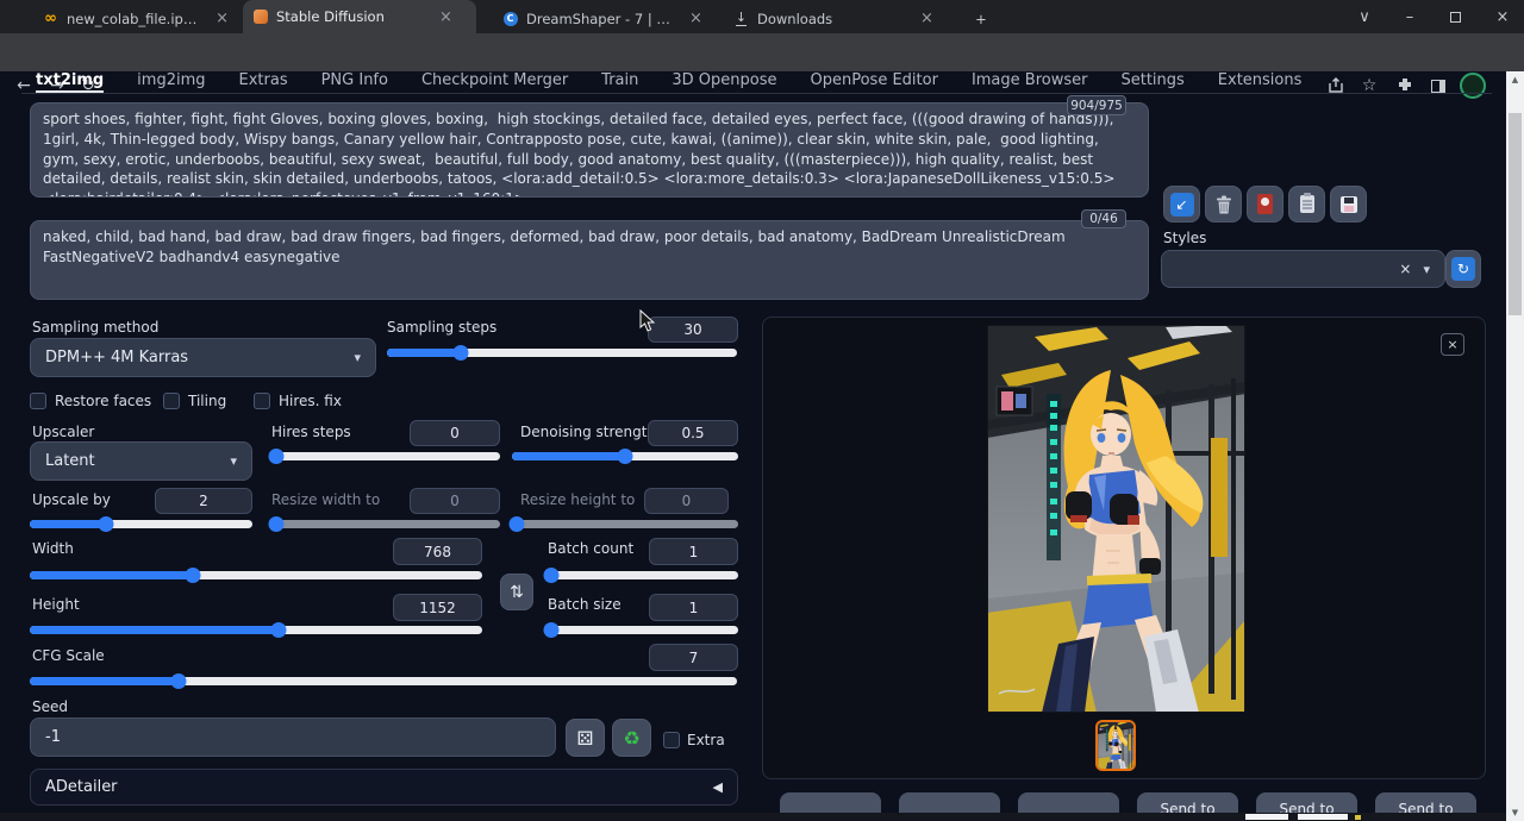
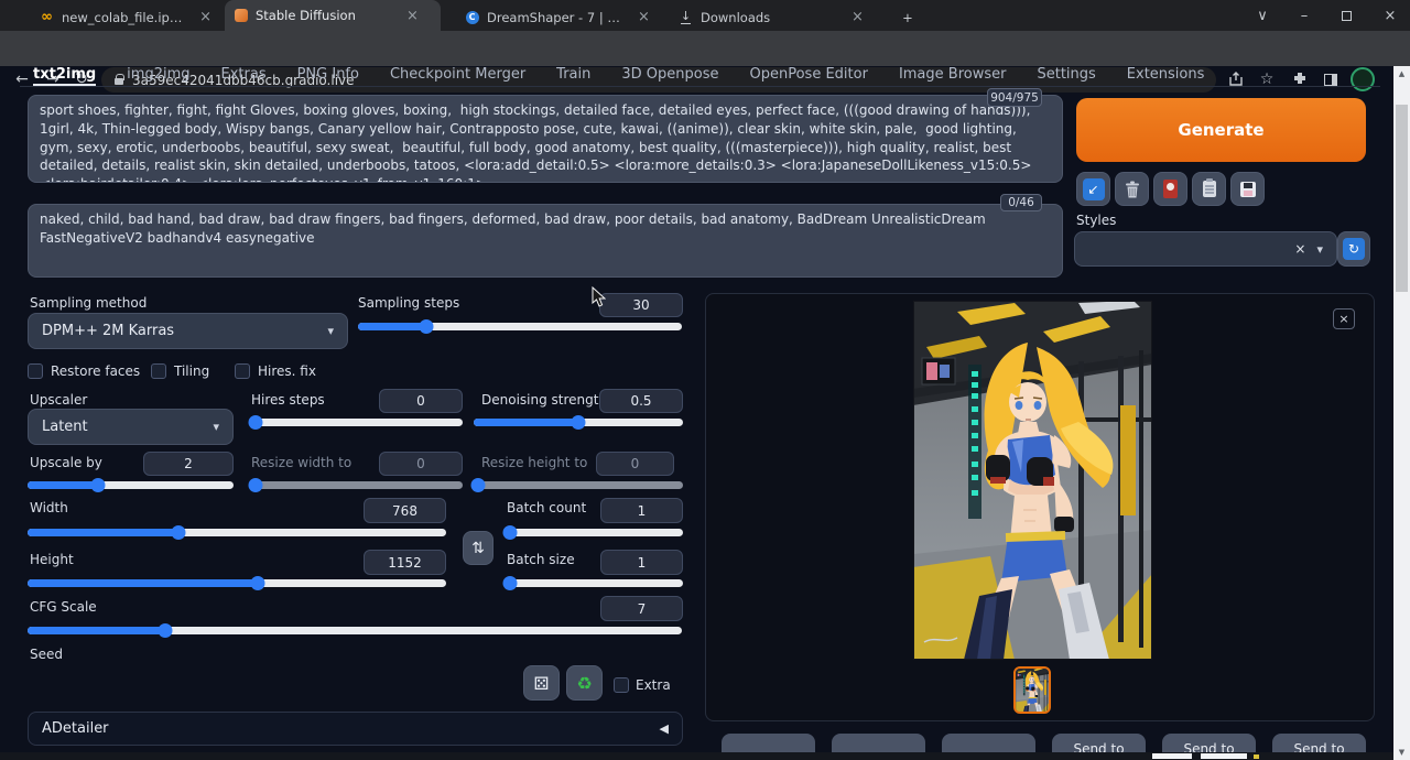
  ∞
  ×
  Stable Diffusion
  ×
  C
  ×
  ↓
  Downloads
  ×
  +
  ∨
  –
  ×
  ←
  →
  ↻
+ 3a59ec42041dbb46cb.gradio.live
  ☆
  txt2img
  img2img
  Extras
  PNG Info
  Checkpoint Merger
  Train
  3D Openpose
  OpenPose Editor
  Image Browser
  Settings
  Extensions
  904/975
  0/46
  Sampling method
- DPM++ 4M Karras
+ DPM++ 2M Karras
  ▾
  Sampling steps
  30
  Restore faces
  Tiling
  Hires. fix
  Upscaler
  Latent
  ▾
  Hires steps
  0
  Denoising strengt
  0.5
  Upscale by
  2
  Resize width to
  0
  Resize height to
  0
  Width
  768
  Batch count
  1
  ⇅
  Height
  1152
  Batch size
  1
  CFG Scale
  7
  Seed
- -1
  ⚄
  ♻
  Extra
  ADetailer
  ◀
+ Generate
  ↙
  Styles
  ×
  ▾
  ↻
  ×
  Send to
  Send to
  Send to
  ▲
  ▼
